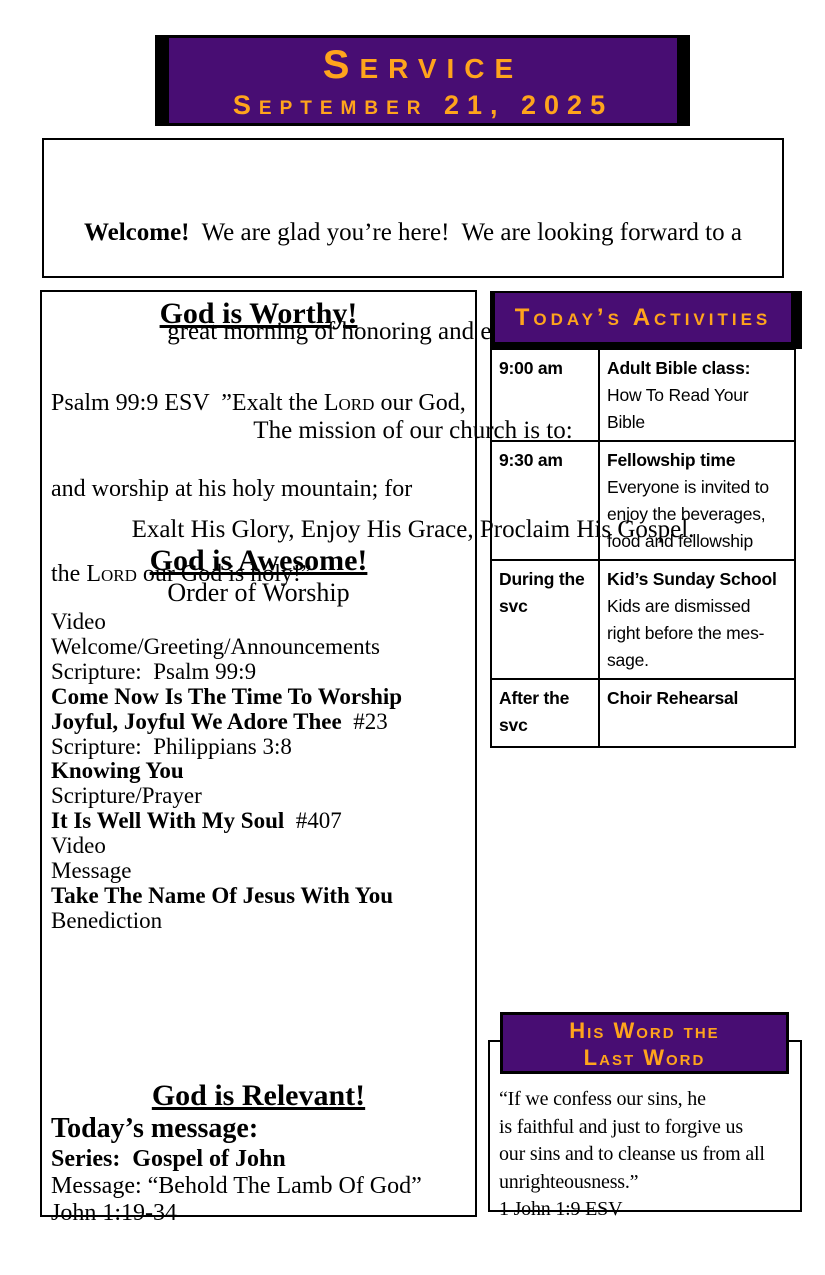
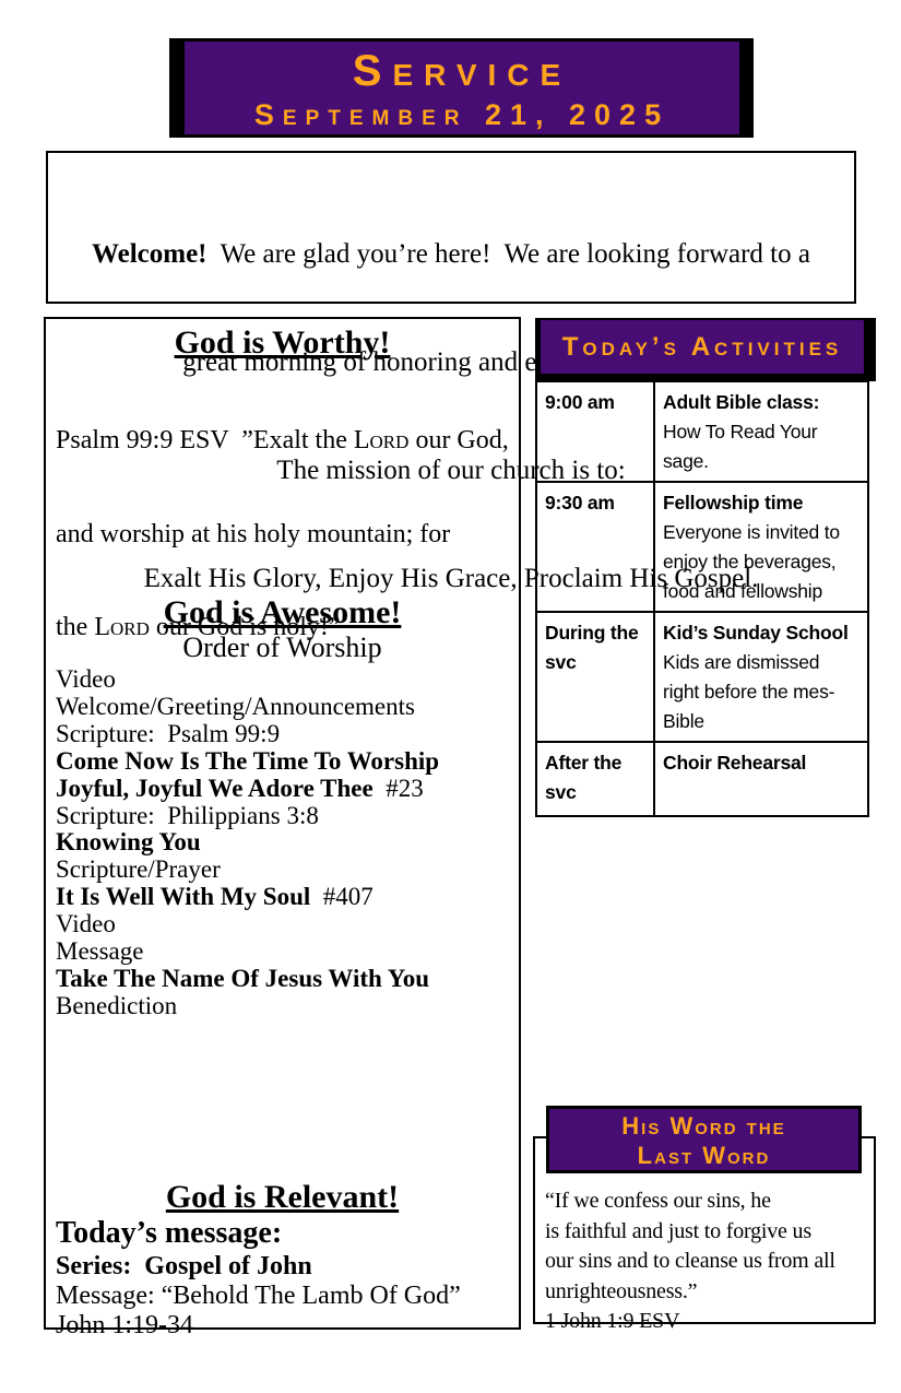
  Service
  September 21, 2025
  Welcome! We are glad you’re here! We are looking forward to a
  The mission of our church is to:
  Exalt His Glory, Enjoy His Grace, Proclaim His Gospel.
  God is Worthy!
  Psalm 99:9 ESV ”Exalt the Lord our God,
  and worship at his holy mountain; for
  the Lord our God is holy!”
  God is Awesome!
  Order of Worship
  Video
  Welcome/Greeting/Announcements
  Scripture: Psalm 99:9
  Come Now Is The Time To Worship
  Joyful, Joyful We Adore Thee #23
  Scripture: Philippians 3:8
  Knowing You
  Scripture/Prayer
  It Is Well With My Soul #407
  Video
  Message
  Take The Name Of Jesus With You
  Benediction
  God is Relevant!
  Today’s message:
  Series: Gospel of John
  Message: “Behold The Lamb Of God”
  John 1:19-34
  Today’s Activities
- 9:00 am	Adult Bible class:How To Read YourBible
+ 9:00 am	Adult Bible class:How To Read Yoursage.
  9:30 am	Fellowship timeEveryone is invited toenjoy the beverages,food and fellowship
- During the svc	Kid’s Sunday SchoolKids are dismissedright before the mes-sage.
+ During the svc	Kid’s Sunday SchoolKids are dismissedright before the mes-Bible
  After the svc	Choir Rehearsal
  “If we confess our sins, he
  is faithful and just to forgive us
  our sins and to cleanse us from all
  unrighteousness.”
  1 John 1:9 ESV
  His Word the
  Last Word
